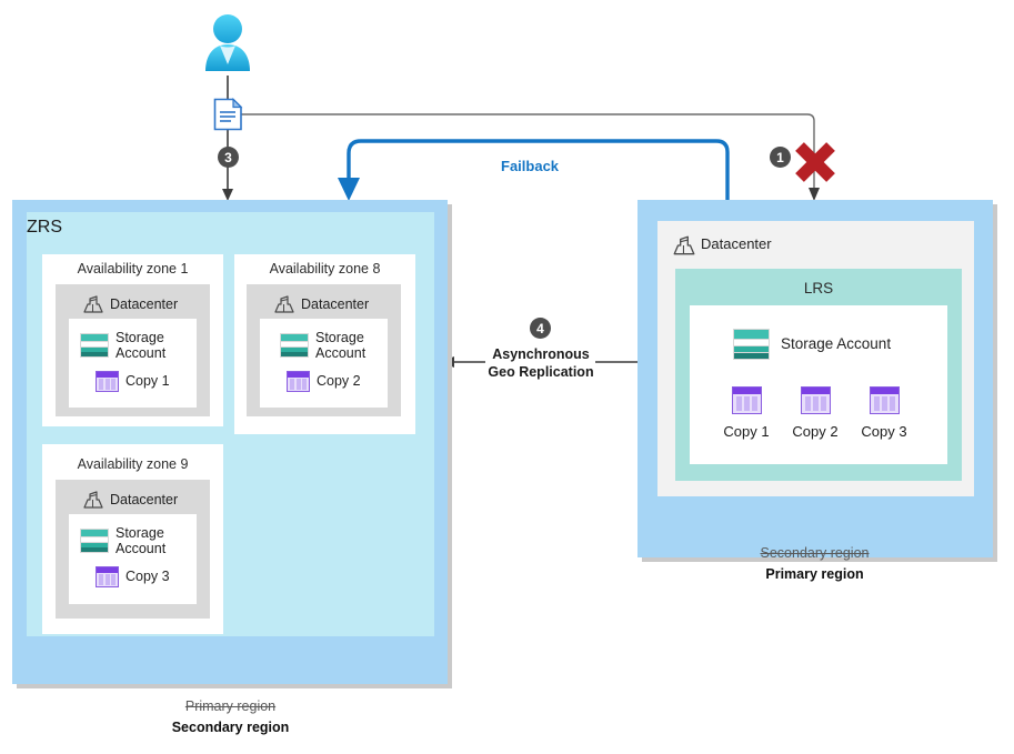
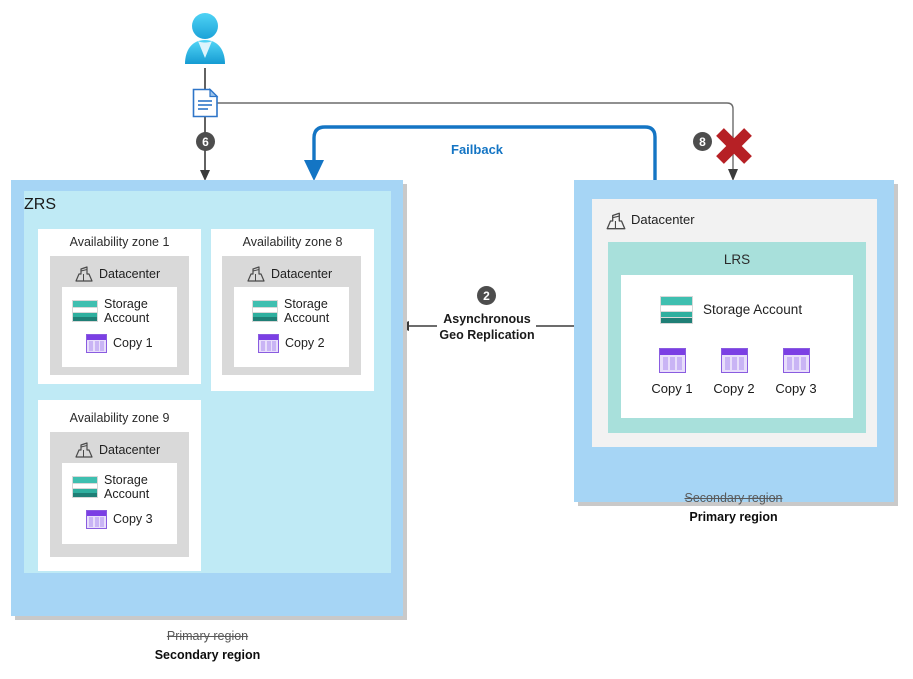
  Failback
- 1
+ 8
- 3
+ 6
- 4
+ 2
  Asynchronous
  Geo Replication
  ZRS
  Availability zone 1
  Datacenter
  Storage
  Account
  Copy 1
  Availability zone 8
  Datacenter
  Storage
  Account
  Copy 2
  Availability zone 9
  Datacenter
  Storage
  Account
  Copy 3
  Primary region
  Secondary region
  Datacenter
  LRS
  Storage Account
  Copy 1
  Copy 2
  Copy 3
  Secondary region
  Primary region
